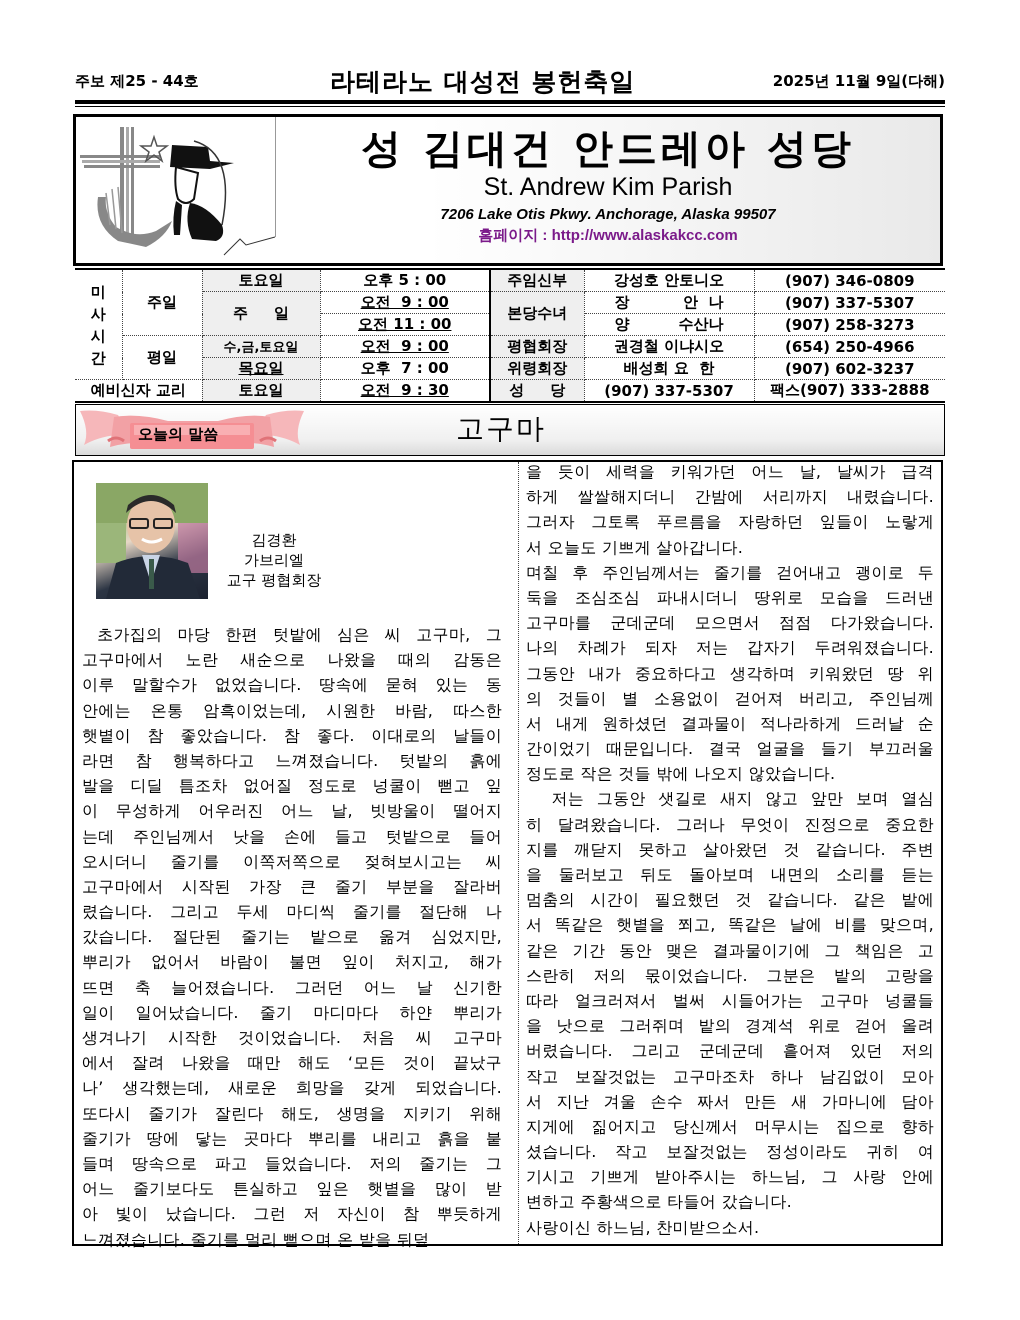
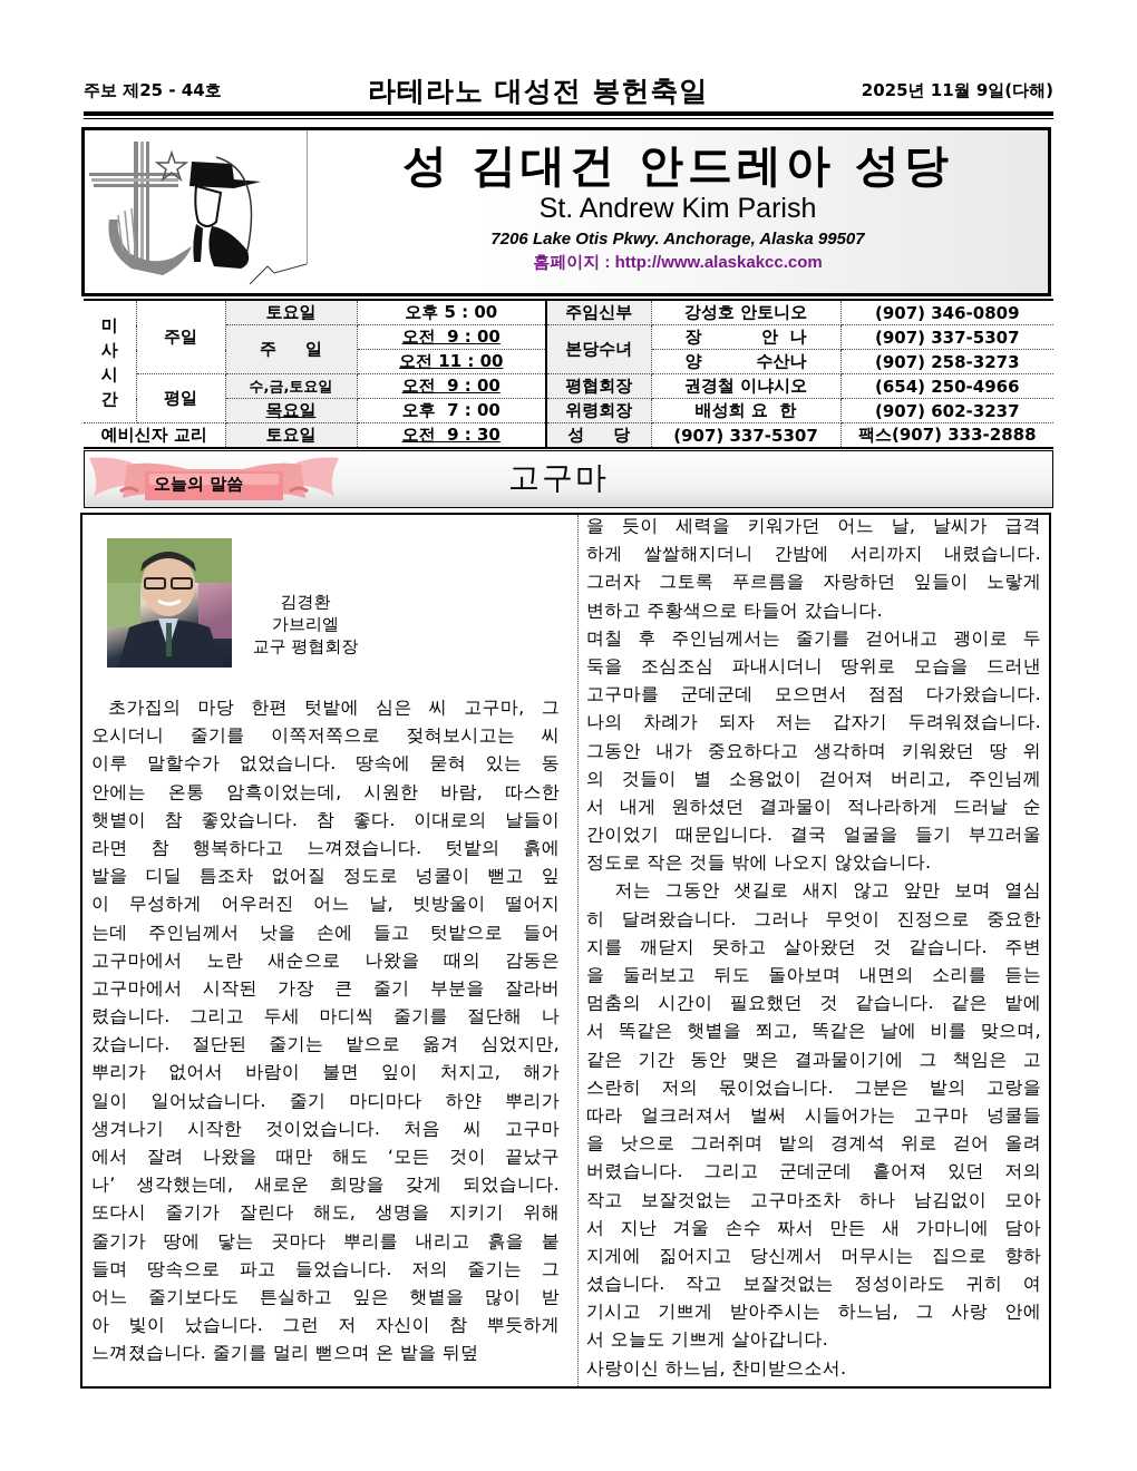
  주보 제25 - 44호
  라테라노 대성전 봉헌축일
  2025년 11월 9일(다해)
  성 김대건 안드레아 성당
  St. Andrew Kim Parish
  7206 Lake Otis Pkwy. Anchorage, Alaska 99507
  홈페이지 : http://www.alaskakcc.com
  미 사 시 간	주일	토요일	오후 5 : 00	주임신부	강성호 안토니오	(907) 346-0809
  주 일	오전 9 : 00	본당수녀	장 안 나	(907) 337-5307
  오전 11 : 00	양 수산나	(907) 258-3273
  평일	수,금,토요일	오전 9 : 00	평협회장	권경철 이냐시오	(654) 250-4966
  목요일	오후 7 : 00	위령회장	배성희 요 한	(907) 602-3237
  예비신자 교리	토요일	오전 9 : 30	성 당	(907) 337-5307	팩스(907) 333-2888
  오늘의 말씀
  고구마
  김경환
  가브리엘
  교구 평협회장
  초가집의 마당 한편 텃밭에 심은 씨 고구마, 그
- 고구마에서 노란 새순으로 나왔을 때의 감동은
+ 오시더니 줄기를 이쪽저쪽으로 젖혀보시고는 씨
  이루 말할수가 없었습니다. 땅속에 묻혀 있는 동
  안에는 온통 암흑이었는데, 시원한 바람, 따스한
  햇볕이 참 좋았습니다. 참 좋다. 이대로의 날들이
  라면 참 행복하다고 느껴졌습니다. 텃밭의 흙에
  발을 디딜 틈조차 없어질 정도로 넝쿨이 뻗고 잎
  이 무성하게 어우러진 어느 날, 빗방울이 떨어지
  는데 주인님께서 낫을 손에 들고 텃밭으로 들어
- 오시더니 줄기를 이쪽저쪽으로 젖혀보시고는 씨
+ 고구마에서 노란 새순으로 나왔을 때의 감동은
  고구마에서 시작된 가장 큰 줄기 부분을 잘라버
  렸습니다. 그리고 두세 마디씩 줄기를 절단해 나
  갔습니다. 절단된 줄기는 밭으로 옮겨 심었지만,
  뿌리가 없어서 바람이 불면 잎이 처지고, 해가
- 뜨면 축 늘어졌습니다. 그러던 어느 날 신기한
  일이 일어났습니다. 줄기 마디마다 하얀 뿌리가
  생겨나기 시작한 것이었습니다. 처음 씨 고구마
  에서 잘려 나왔을 때만 해도 ‘모든 것이 끝났구
  나’ 생각했는데, 새로운 희망을 갖게 되었습니다.
  또다시 줄기가 잘린다 해도, 생명을 지키기 위해
  줄기가 땅에 닿는 곳마다 뿌리를 내리고 흙을 붙
  들며 땅속으로 파고 들었습니다. 저의 줄기는 그
  어느 줄기보다도 튼실하고 잎은 햇볕을 많이 받
  아 빛이 났습니다. 그런 저 자신이 참 뿌듯하게
  느껴졌습니다. 줄기를 멀리 뻗으며 온 밭을 뒤덮
  을 듯이 세력을 키워가던 어느 날, 날씨가 급격
  하게 쌀쌀해지더니 간밤에 서리까지 내렸습니다.
  그러자 그토록 푸르름을 자랑하던 잎들이 노랗게
- 서 오늘도 기쁘게 살아갑니다.
+ 변하고 주황색으로 타들어 갔습니다.
  며칠 후 주인님께서는 줄기를 걷어내고 괭이로 두
  둑을 조심조심 파내시더니 땅위로 모습을 드러낸
  고구마를 군데군데 모으면서 점점 다가왔습니다.
  나의 차례가 되자 저는 갑자기 두려워졌습니다.
  그동안 내가 중요하다고 생각하며 키워왔던 땅 위
  의 것들이 별 소용없이 걷어져 버리고, 주인님께
  서 내게 원하셨던 결과물이 적나라하게 드러날 순
  간이었기 때문입니다. 결국 얼굴을 들기 부끄러울
  정도로 작은 것들 밖에 나오지 않았습니다.
  저는 그동안 샛길로 새지 않고 앞만 보며 열심
  히 달려왔습니다. 그러나 무엇이 진정으로 중요한
  지를 깨닫지 못하고 살아왔던 것 같습니다. 주변
  을 둘러보고 뒤도 돌아보며 내면의 소리를 듣는
  멈춤의 시간이 필요했던 것 같습니다. 같은 밭에
  서 똑같은 햇볕을 쬐고, 똑같은 날에 비를 맞으며,
  같은 기간 동안 맺은 결과물이기에 그 책임은 고
  스란히 저의 몫이었습니다. 그분은 밭의 고랑을
  따라 얼크러져서 벌써 시들어가는 고구마 넝쿨들
  을 낫으로 그러쥐며 밭의 경계석 위로 걷어 올려
  버렸습니다. 그리고 군데군데 흩어져 있던 저의
  작고 보잘것없는 고구마조차 하나 남김없이 모아
  서 지난 겨울 손수 짜서 만든 새 가마니에 담아
  지게에 짊어지고 당신께서 머무시는 집으로 향하
  셨습니다. 작고 보잘것없는 정성이라도 귀히 여
  기시고 기쁘게 받아주시는 하느님, 그 사랑 안에
- 변하고 주황색으로 타들어 갔습니다.
+ 서 오늘도 기쁘게 살아갑니다.
  사랑이신 하느님, 찬미받으소서.
